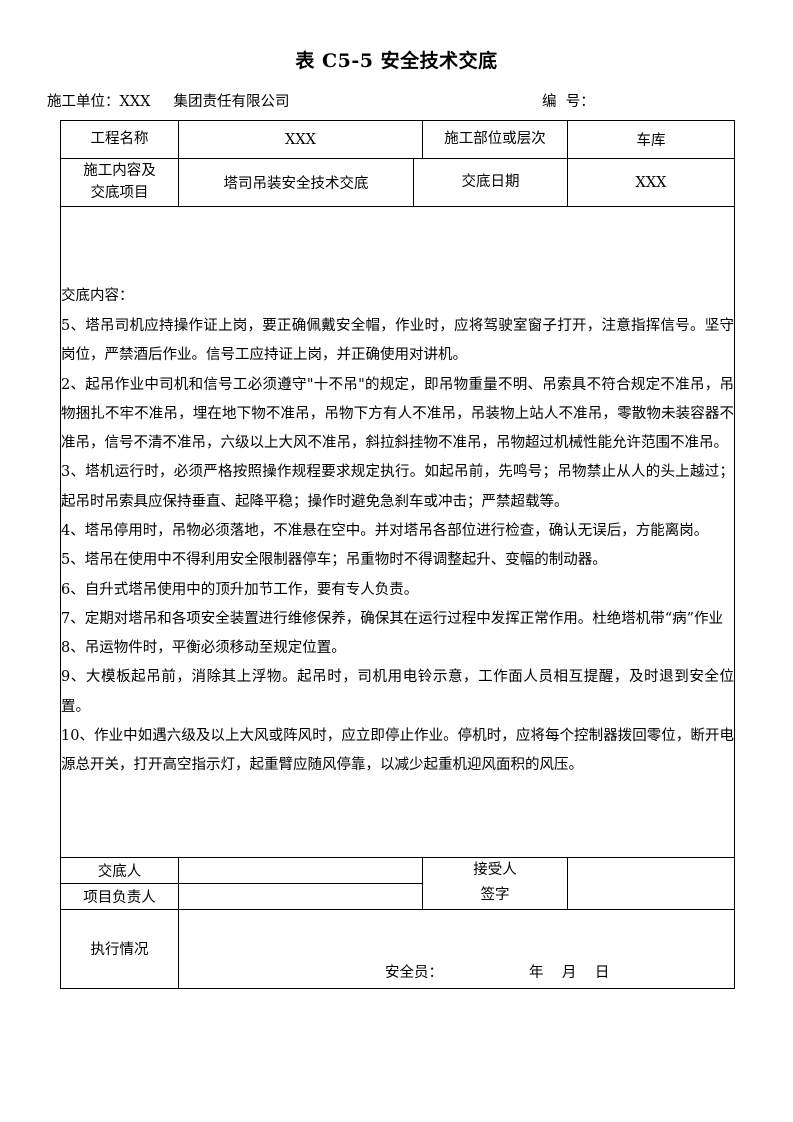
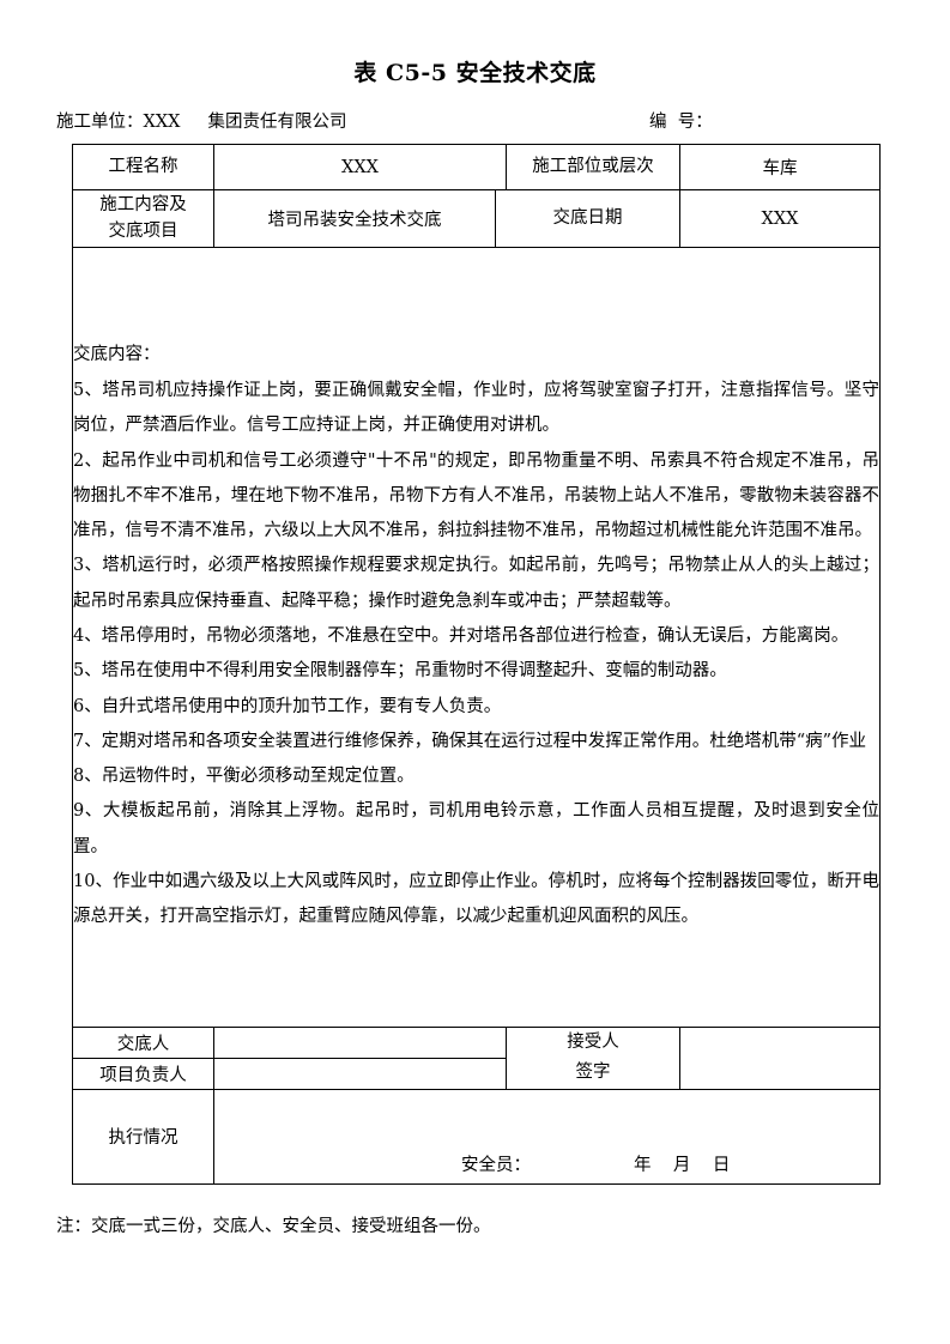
  表 C5-5 安全技术交底
  施工单位：XXX 集团责任有限公司
  编 号：
  工程名称	XXX	施工部位或层次	车库
  施工内容及 交底项目	塔司吊装安全技术交底	交底日期	XXX
  交底内容： 5、塔吊司机应持操作证上岗，要正确佩戴安全帽，作业时，应将驾驶室窗子打开，注意指挥信号。坚守岗位，严禁酒后作业。信号工应持证上岗，并正确使用对讲机。 2、起吊作业中司机和信号工必须遵守"十不吊"的规定，即吊物重量不明、吊索具不符合规定不准吊，吊物捆扎不牢不准吊，埋在地下物不准吊，吊物下方有人不准吊，吊装物上站人不准吊，零散物未装容器不准吊，信号不清不准吊，六级以上大风不准吊，斜拉斜挂物不准吊，吊物超过机械性能允许范围不准吊。 3、塔机运行时，必须严格按照操作规程要求规定执行。如起吊前，先鸣号；吊物禁止从人的头上越过；起吊时吊索具应保持垂直、起降平稳；操作时避免急刹车或冲击；严禁超载等。 4、塔吊停用时，吊物必须落地，不准悬在空中。并对塔吊各部位进行检查，确认无误后，方能离岗。 5、塔吊在使用中不得利用安全限制器停车；吊重物时不得调整起升、变幅的制动器。 6、自升式塔吊使用中的顶升加节工作，要有专人负责。 7、定期对塔吊和各项安全装置进行维修保养，确保其在运行过程中发挥正常作用。杜绝塔机带“病”作业 8、吊运物件时，平衡必须移动至规定位置。 9、大模板起吊前，消除其上浮物。起吊时，司机用电铃示意，工作面人员相互提醒，及时退到安全位置。 10、作业中如遇六级及以上大风或阵风时，应立即停止作业。停机时，应将每个控制器拨回零位，断开电源总开关，打开高空指示灯，起重臂应随风停靠，以减少起重机迎风面积的风压。
  交底人		接受人 签字
  项目负责人
  执行情况	安全员： 年 月 日
+ 注：交底一式三份，交底人、安全员、接受班组各一份。
